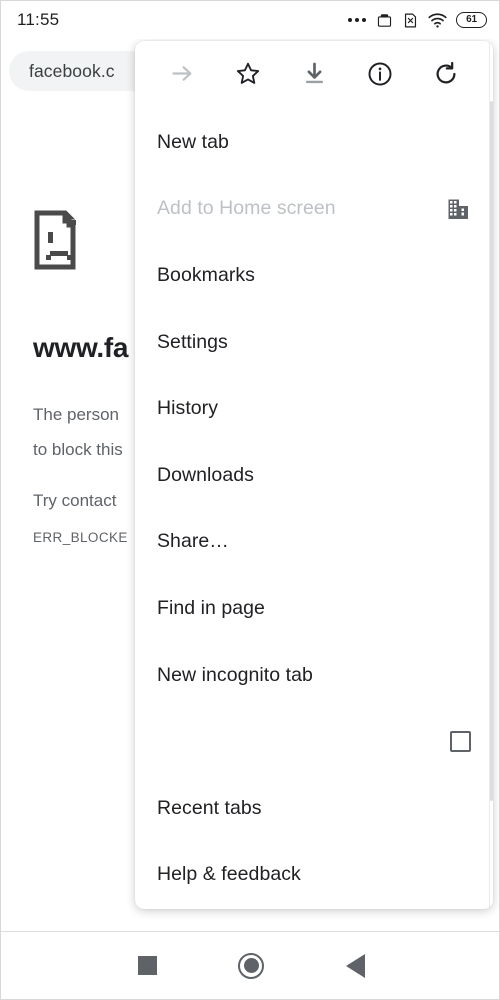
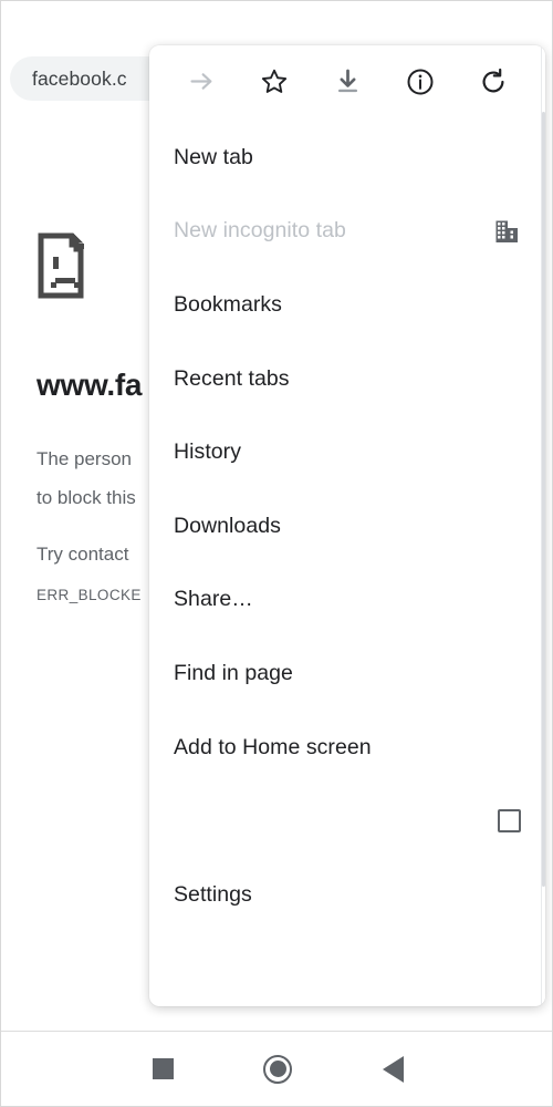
- 11:55
- 61
  facebook.c
  www.fa
  The person
  to block this
  Try contact
  ERR_BLOCKE
  New tab
- Add to Home screen
+ New incognito tab
  Bookmarks
- Settings
+ Recent tabs
  History
  Downloads
  Share…
  Find in page
- New incognito tab
+ Add to Home screen
- Recent tabs
+ Settings
- Help & feedback
